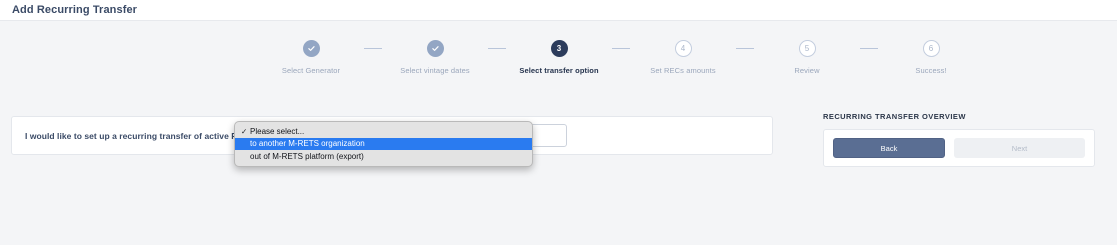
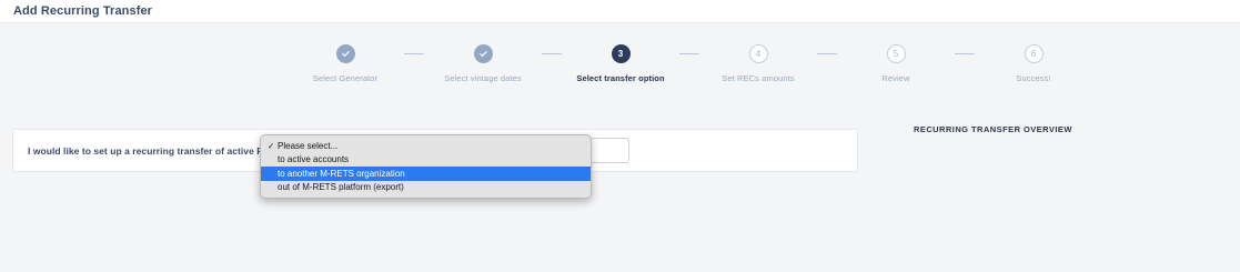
  Add Recurring Transfer
  Select Generator
  Select vintage dates
  3
  Select transfer option
  4
  Set RECs amounts
  5
  Review
  6
  Success!
  I would like to set up a recurring transfer of active
  RECURRING TRANSFER OVERVIEW
- Back
- Next
  ✓
  Please select...
+ to active accounts
  to another M-RETS organization
  out of M-RETS platform (export)
